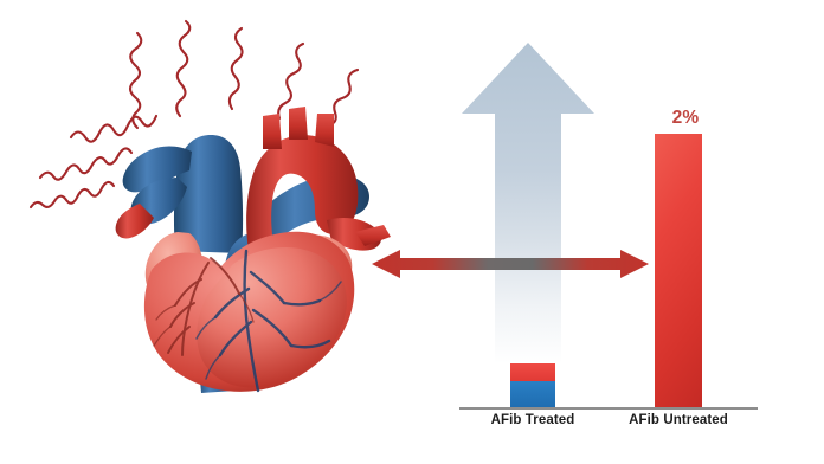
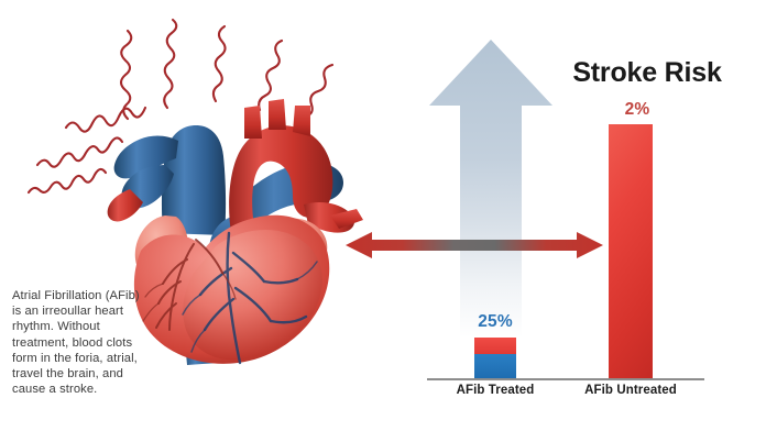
+ Atrial Fibrillation (AFib)
+ is an irreoullar heart
+ rhythm. Without
+ treatment, blood clots
+ form in the foria, atrial,
+ travel the brain, and
+ cause a stroke.
+ Stroke Risk
+ 25%
  2%
  AFib Treated
  AFib Untreated
